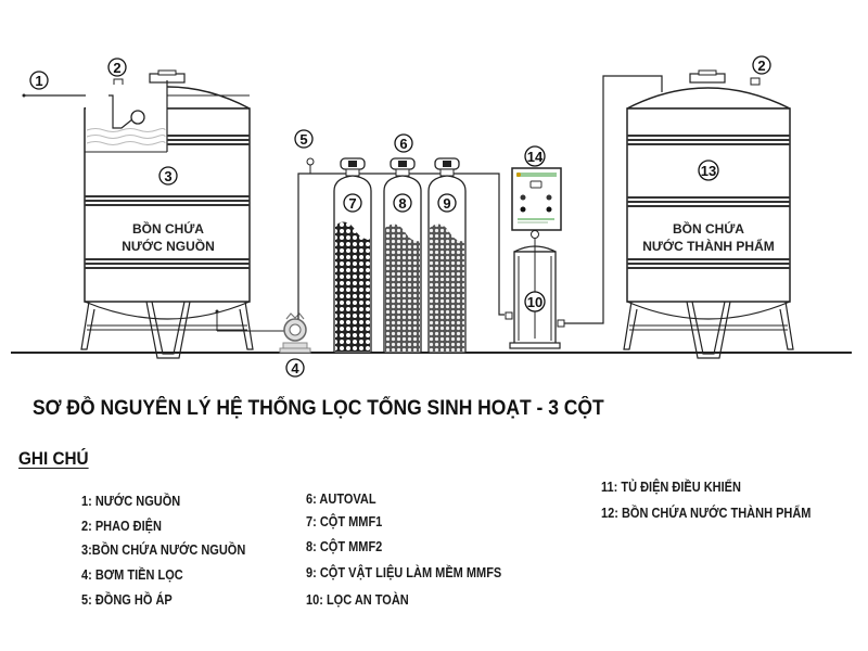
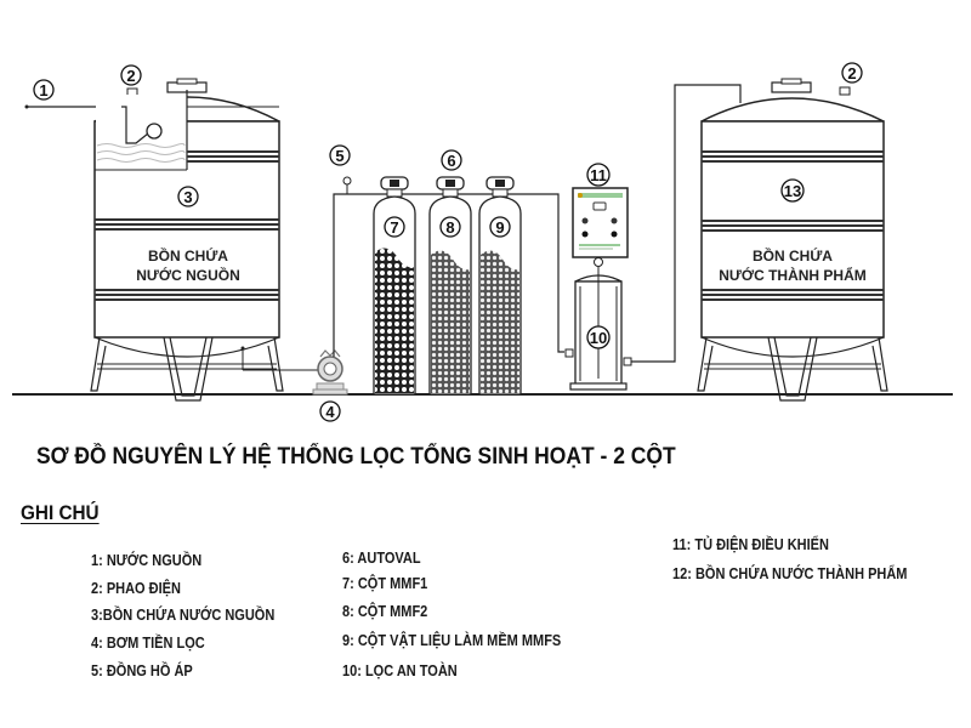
  1
  2
  3
  BỒN CHỨA
  NƯỚC NGUỒN
  4
  5
  6
  7
  8
  9
- 14
+ 11
  10
  2
  13
  BỒN CHỨA
  NƯỚC THÀNH PHẨM
- SƠ ĐỒ NGUYÊN LÝ HỆ THỐNG LỌC TỔNG SINH HOẠT - 3 CỘT
+ SƠ ĐỒ NGUYÊN LÝ HỆ THỐNG LỌC TỔNG SINH HOẠT - 2 CỘT
  GHI CHÚ
  1: NƯỚC NGUỒN
  2: PHAO ĐIỆN
  3:BỒN CHỨA NƯỚC NGUỒN
  4: BƠM TIỀN LỌC
  5: ĐỒNG HỒ ÁP
  6: AUTOVAL
  7: CỘT MMF1
  8: CỘT MMF2
  9: CỘT VẬT LIỆU LÀM MỀM MMFS
  10: LỌC AN TOÀN
  11: TỦ ĐIỆN ĐIỀU KHIỂN
  12: BỒN CHỨA NƯỚC THÀNH PHẨM
